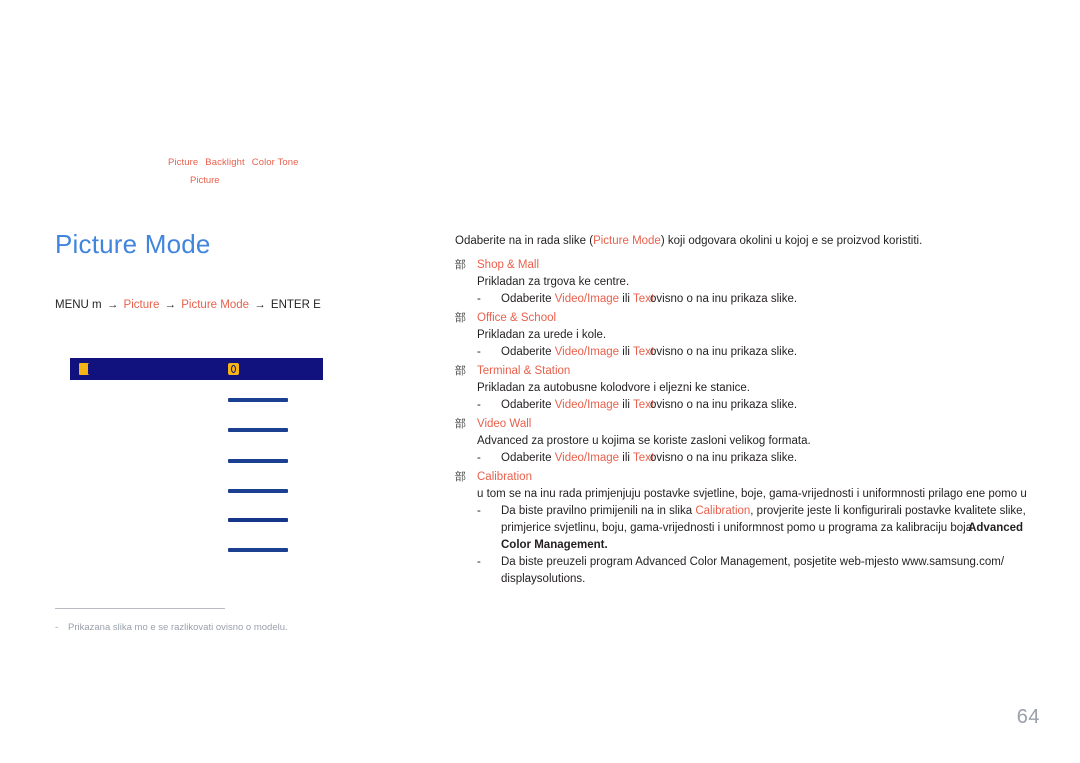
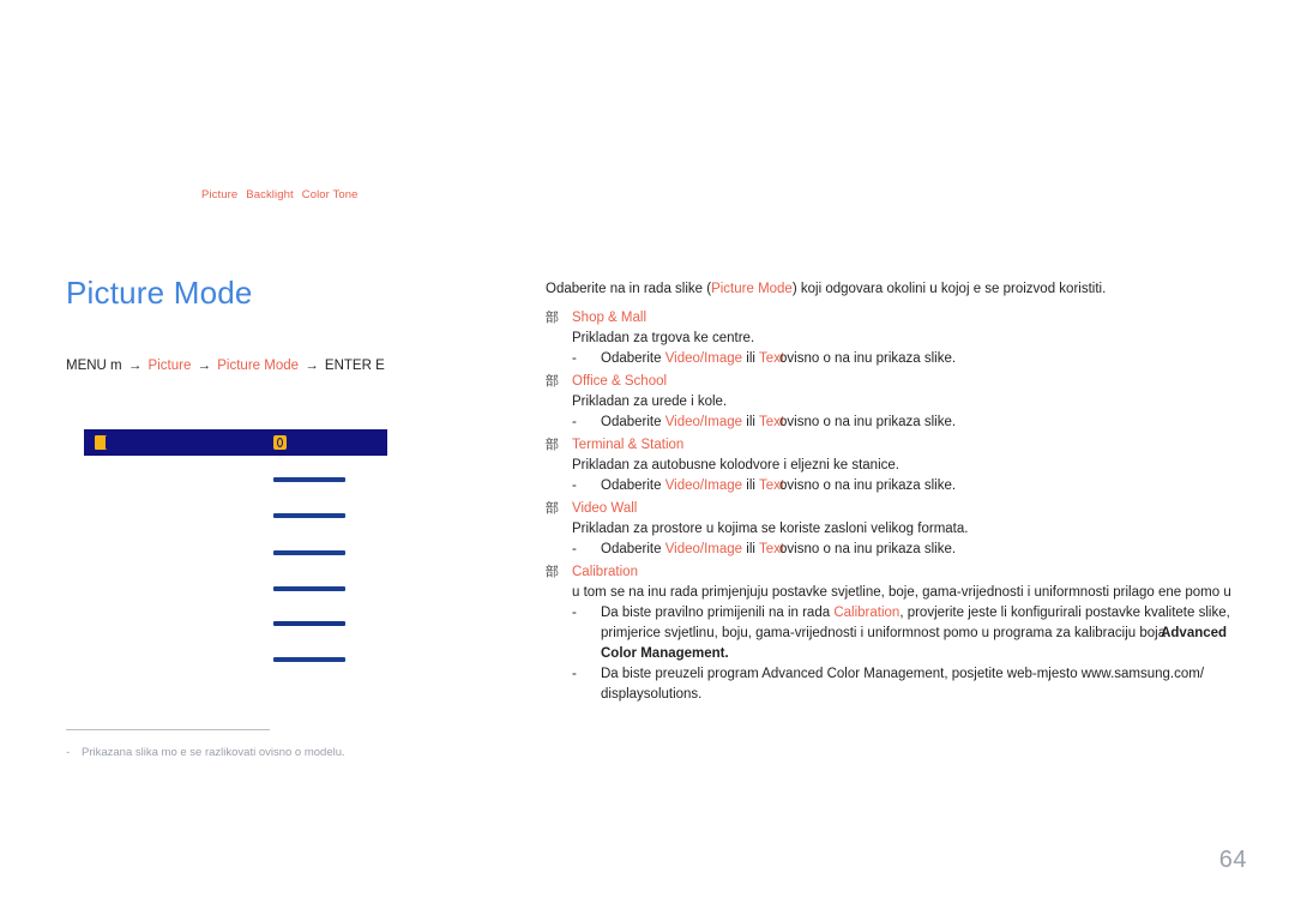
  Picture Backlight Color Tone
- Picture
  Picture Mode
  MENU m → Picture → Picture Mode → ENTER E
  -
  Prikazana slika mo e se razlikovati ovisno o modelu.
  Odaberite na in rada slike (Picture Mode) koji odgovara okolini u kojoj e se proizvod koristiti.
  部
  Shop & Mall
  Prikladan za trgova ke centre.
  -
  Odaberite Video/Image ili Textovisno o na inu prikaza slike.
  部
  Office & School
  Prikladan za urede i kole.
  -
  Odaberite Video/Image ili Textovisno o na inu prikaza slike.
  部
  Terminal & Station
  Prikladan za autobusne kolodvore i eljezni ke stanice.
  -
  Odaberite Video/Image ili Textovisno o na inu prikaza slike.
  部
  Video Wall
- Advanced za prostore u kojima se koriste zasloni velikog formata.
+ Prikladan za prostore u kojima se koriste zasloni velikog formata.
  -
  Odaberite Video/Image ili Textovisno o na inu prikaza slike.
  部
  Calibration
  u tom se na inu rada primjenjuju postavke svjetline, boje, gama-vrijednosti i uniformnosti prilago ene pomo u
  -
- Da biste pravilno primijenili na in slika Calibration, provjerite jeste li konfigurirali postavke kvalitete slike, primjerice svjetlinu, boju, gama-vrijednosti i uniformnost pomo u programa za kalibraciju bojaAdvanced Color Management.
+ Da biste pravilno primijenili na in rada Calibration, provjerite jeste li konfigurirali postavke kvalitete slike, primjerice svjetlinu, boju, gama-vrijednosti i uniformnost pomo u programa za kalibraciju bojaAdvanced Color Management.
  -
  Da biste preuzeli program Advanced Color Management, posjetite web-mjesto www.samsung.com/ displaysolutions.
  64
